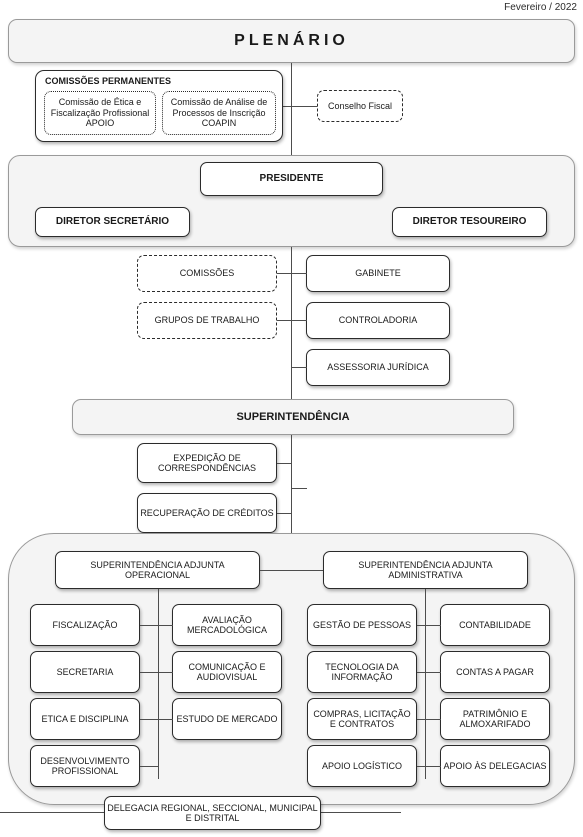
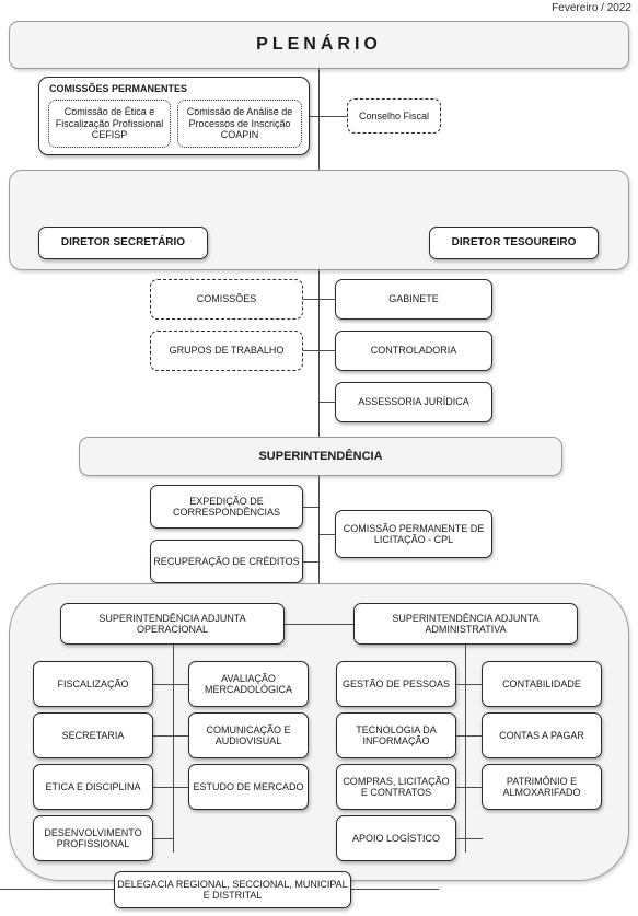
  Fevereiro / 2022
  PLENÁRIO
  COMISSÕES PERMANENTES
- Comissão de Ética e Fiscalização Profissional APOIO
+ Comissão de Ética e Fiscalização Profissional CEFISP
  Comissão de Análise de Processos de Inscrição COAPIN
  Conselho Fiscal
- PRESIDENTE
  DIRETOR SECRETÁRIO
  DIRETOR TESOUREIRO
  COMISSÕES
  GRUPOS DE TRABALHO
  GABINETE
  CONTROLADORIA
  ASSESSORIA JURÍDICA
  SUPERINTENDÊNCIA
  EXPEDIÇÃO DE CORRESPONDÊNCIAS
  RECUPERAÇÃO DE CRÉDITOS
+ COMISSÃO PERMANENTE DE LICITAÇÃO - CPL
  SUPERINTENDÊNCIA ADJUNTA OPERACIONAL
  SUPERINTENDÊNCIA ADJUNTA ADMINISTRATIVA
  FISCALIZAÇÃO
  SECRETARIA
  ETICA E DISCIPLINA
  DESENVOLVIMENTO PROFISSIONAL
  AVALIAÇÃO MERCADOLÓGICA
  COMUNICAÇÃO E AUDIOVISUAL
  ESTUDO DE MERCADO
  GESTÃO DE PESSOAS
  TECNOLOGIA DA INFORMAÇÃO
  COMPRAS, LICITAÇÃO E CONTRATOS
  APOIO LOGÍSTICO
  CONTABILIDADE
  CONTAS A PAGAR
  PATRIMÔNIO E ALMOXARIFADO
- APOIO ÀS DELEGACIAS
  DELEGACIA REGIONAL, SECCIONAL, MUNICIPAL E DISTRITAL
